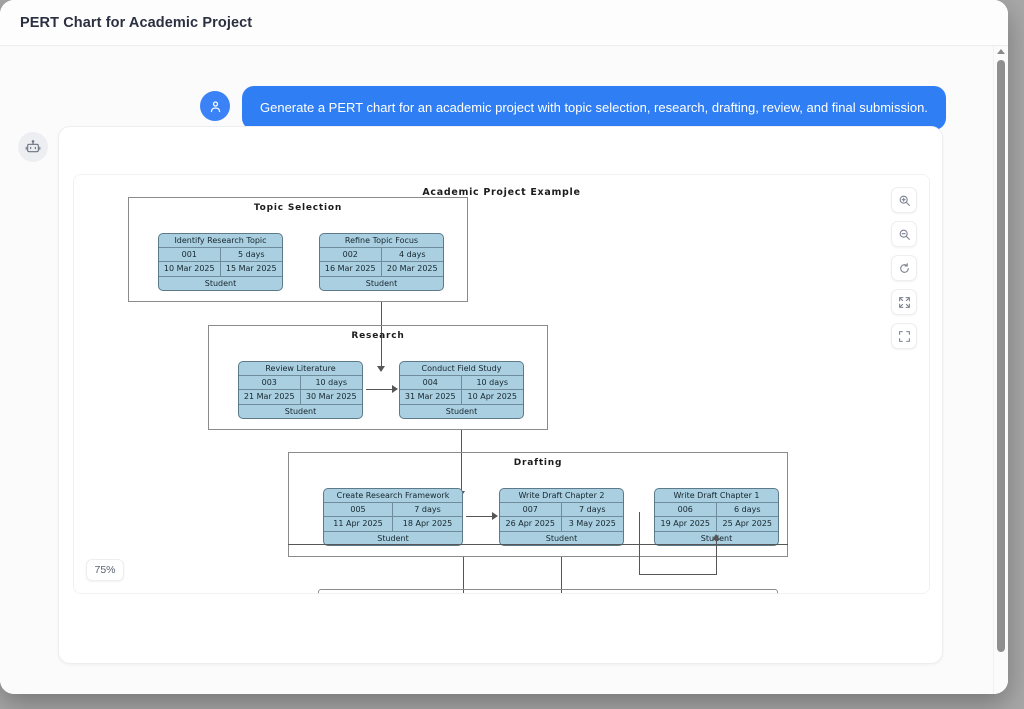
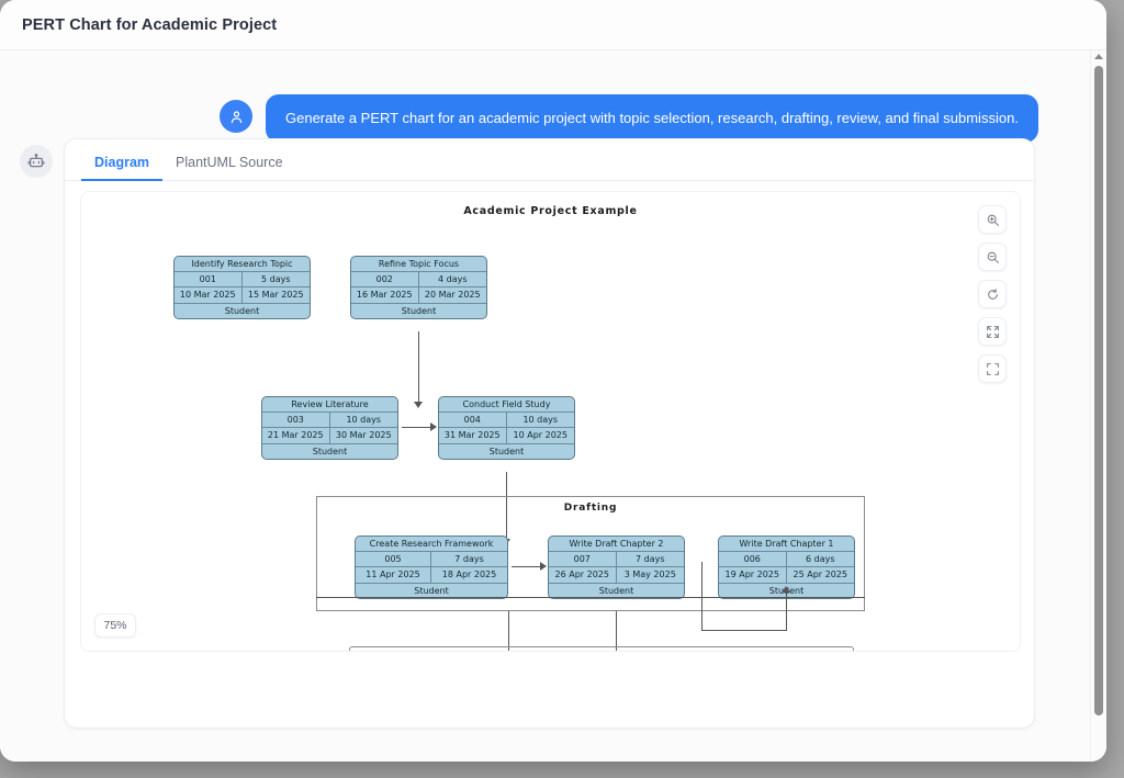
  PERT Chart for Academic Project
  Generate a PERT chart for an academic project with topic selection, research, drafting, review, and final submission.
+ Diagram
+ PlantUML Source
  Academic Project Example
- Topic Selection
  Identify Research Topic
  001
  5 days
  10 Mar 2025
  15 Mar 2025
  Student
  Refine Topic Focus
  002
  4 days
  16 Mar 2025
  20 Mar 2025
  Student
- Research
  Review Literature
  003
  10 days
  21 Mar 2025
  30 Mar 2025
  Student
  Conduct Field Study
  004
  10 days
  31 Mar 2025
  10 Apr 2025
  Student
  Drafting
  Create Research Framework
  005
  7 days
  11 Apr 2025
  18 Apr 2025
  Student
  Write Draft Chapter 2
  007
  7 days
  26 Apr 2025
  3 May 2025
  Student
  Write Draft Chapter 1
  006
  6 days
  19 Apr 2025
  25 Apr 2025
  Stuent
  75%
